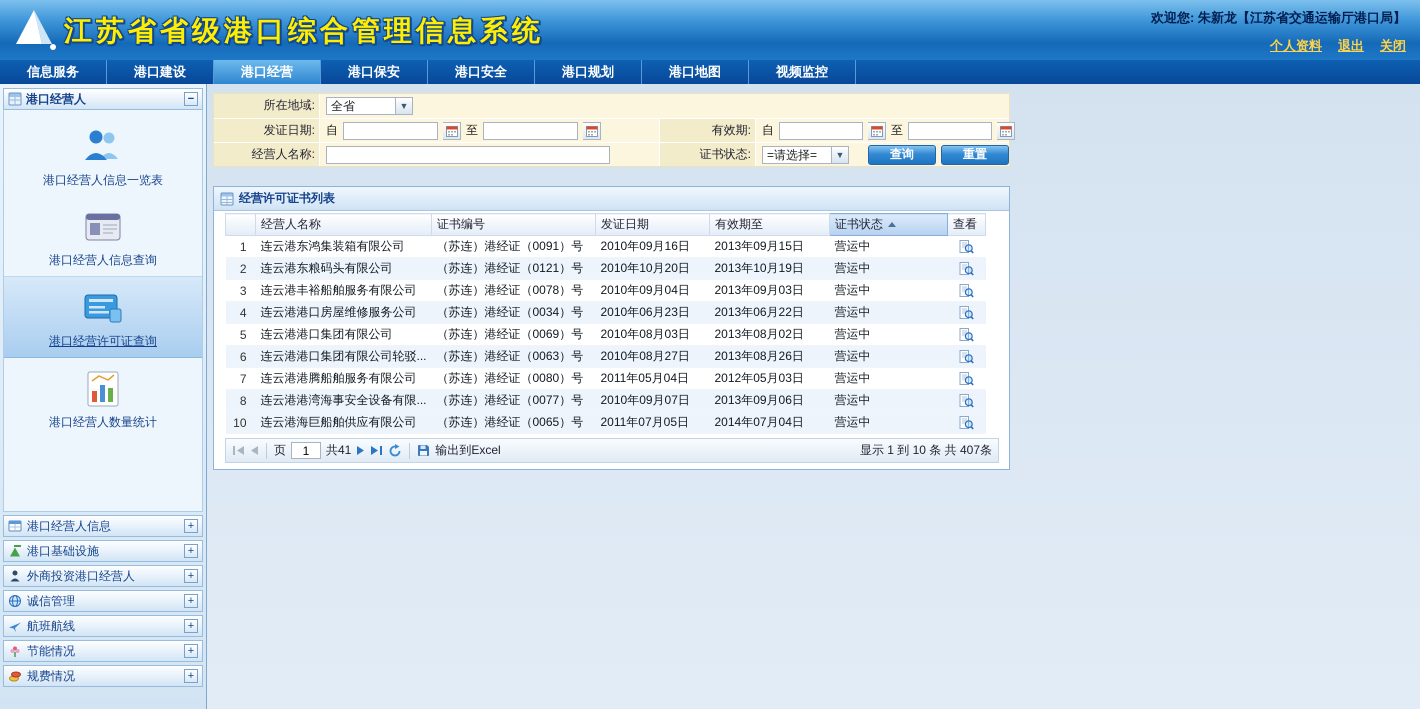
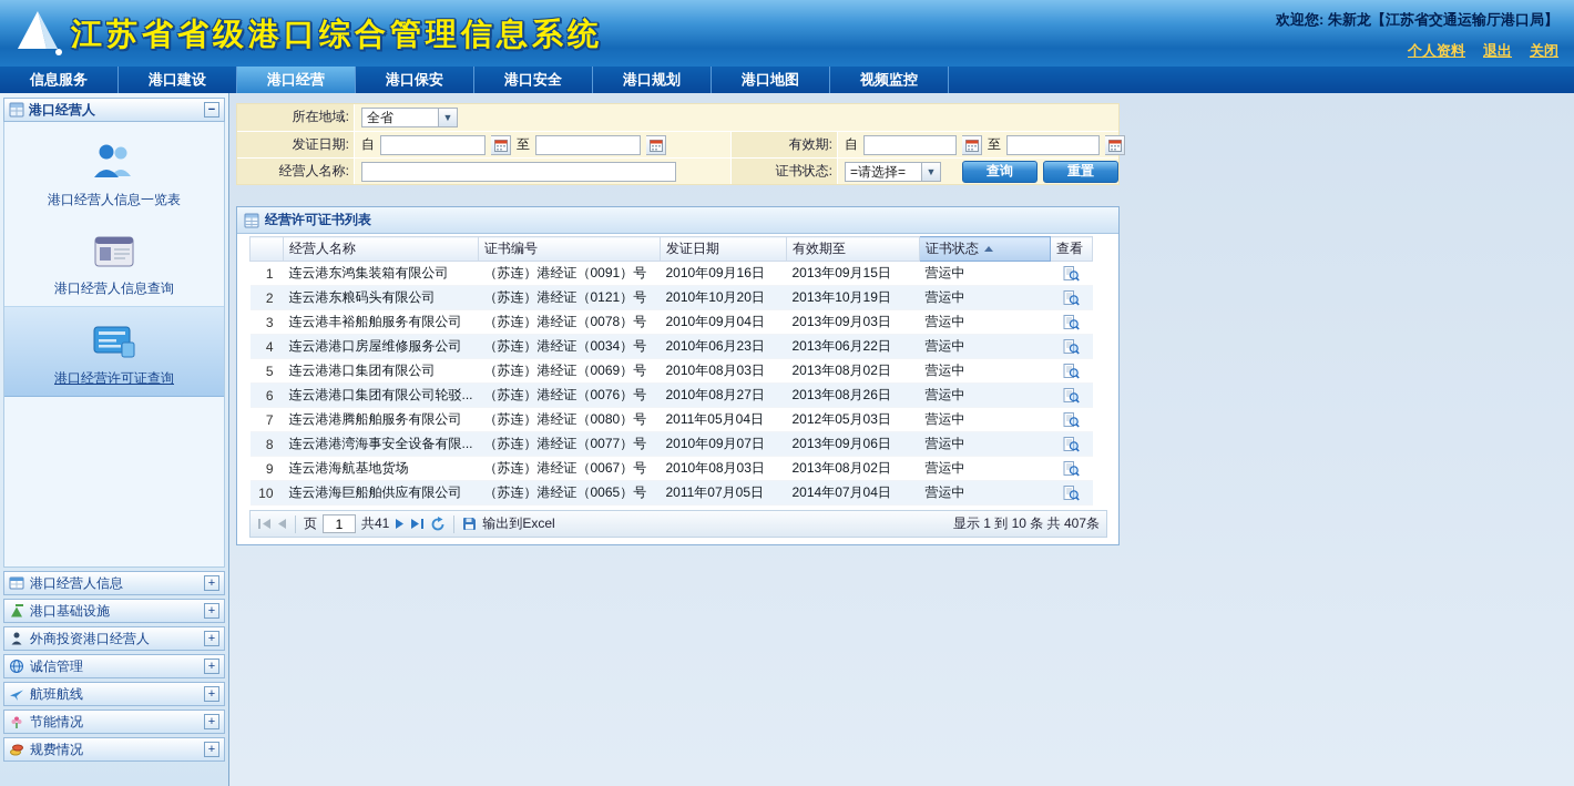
  江苏省省级港口综合管理信息系统
  欢迎您: 朱新龙【江苏省交通运输厅港口局】
  个人资料
  退出
  关闭
  信息服务
  港口建设
  港口经营
  港口保安
  港口安全
  港口规划
  港口地图
  视频监控
  港口经营人
  −
  港口经营人信息一览表
  港口经营人信息查询
  港口经营许可证查询
- 港口经营人数量统计
  港口经营人信息
  +
  港口基础设施
  +
  外商投资港口经营人
  +
  诚信管理
  +
  航班航线
  +
  节能情况
  +
  规费情况
  +
  所在地域:
  全省
  ▼
  发证日期:
  自
  至
  有效期:
  自
  至
  经营人名称:
  证书状态:
  =请选择=
  ▼
  查询
  重置
  经营许可证书列表
  	经营人名称	证书编号	发证日期	有效期至	证书状态	查看
  1	连云港东鸿集装箱有限公司	（苏连）港经证（0091）号	2010年09月16日	2013年09月15日	营运中
  2	连云港东粮码头有限公司	（苏连）港经证（0121）号	2010年10月20日	2013年10月19日	营运中
  3	连云港丰裕船舶服务有限公司	（苏连）港经证（0078）号	2010年09月04日	2013年09月03日	营运中
  4	连云港港口房屋维修服务公司	（苏连）港经证（0034）号	2010年06月23日	2013年06月22日	营运中
  5	连云港港口集团有限公司	（苏连）港经证（0069）号	2010年08月03日	2013年08月02日	营运中
- 6	连云港港口集团有限公司轮驳...	（苏连）港经证（0063）号	2010年08月27日	2013年08月26日	营运中
+ 6	连云港港口集团有限公司轮驳...	（苏连）港经证（0076）号	2010年08月27日	2013年08月26日	营运中
  7	连云港港腾船舶服务有限公司	（苏连）港经证（0080）号	2011年05月04日	2012年05月03日	营运中
  8	连云港港湾海事安全设备有限...	（苏连）港经证（0077）号	2010年09月07日	2013年09月06日	营运中
+ 9	连云港海航基地货场	（苏连）港经证（0067）号	2010年08月03日	2013年08月02日	营运中
  10	连云港海巨船舶供应有限公司	（苏连）港经证（0065）号	2011年07月05日	2014年07月04日	营运中
  页
  1
  共41
  输出到Excel
  显示 1 到 10 条 共 407条
